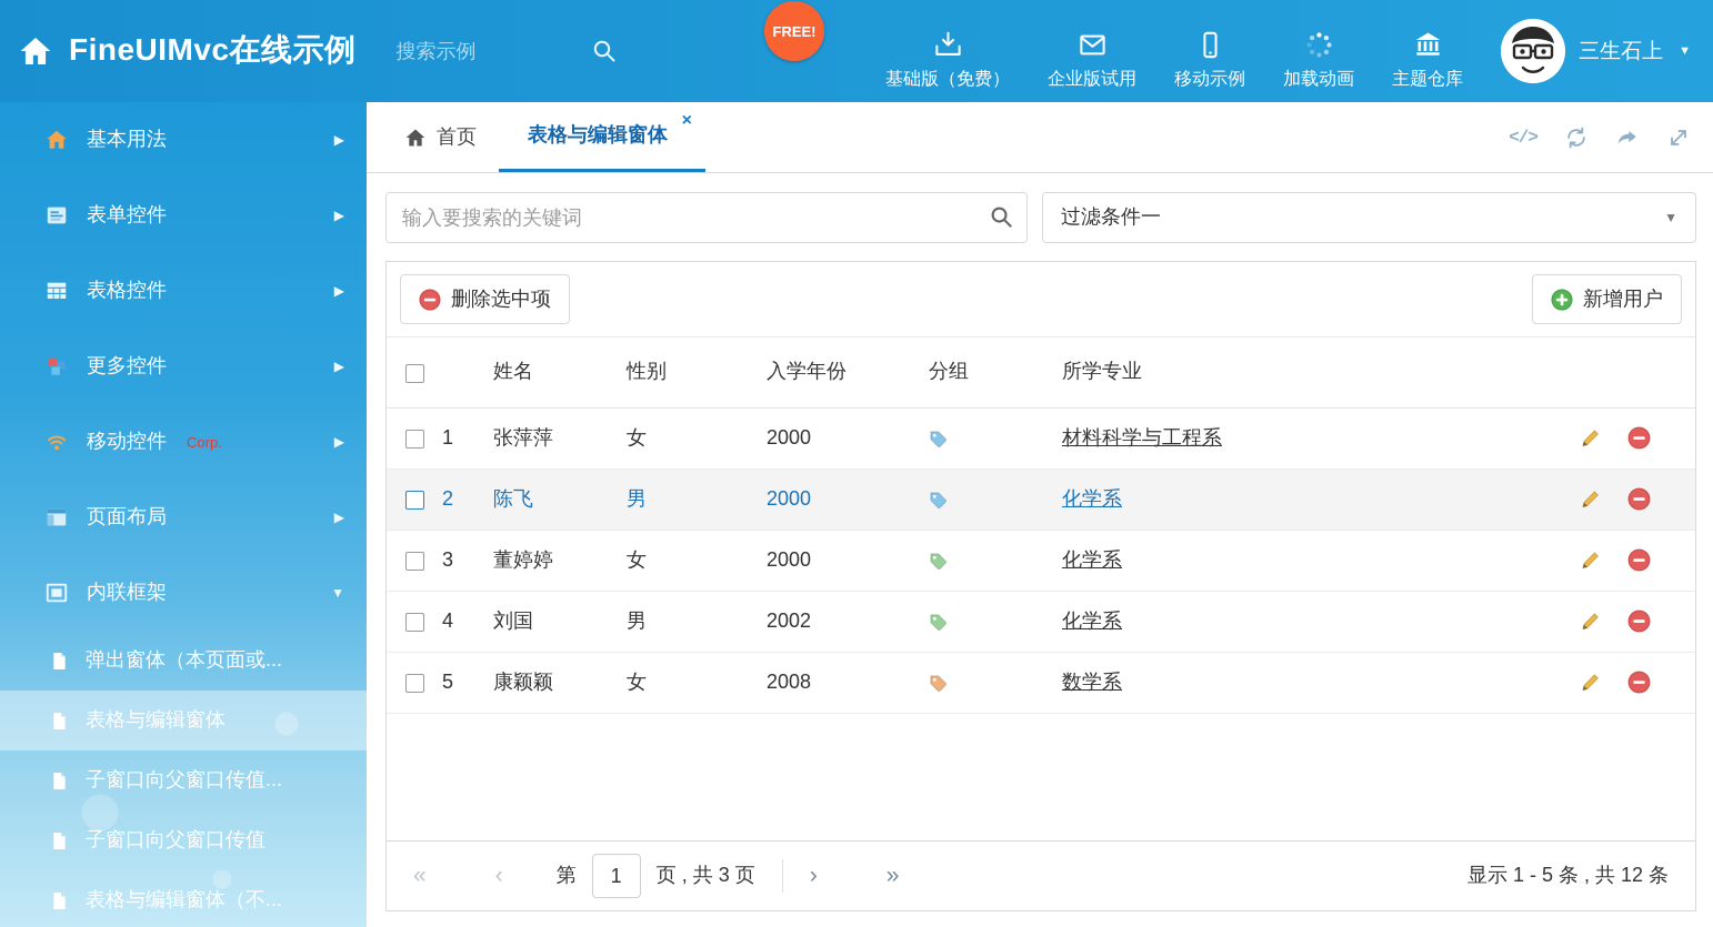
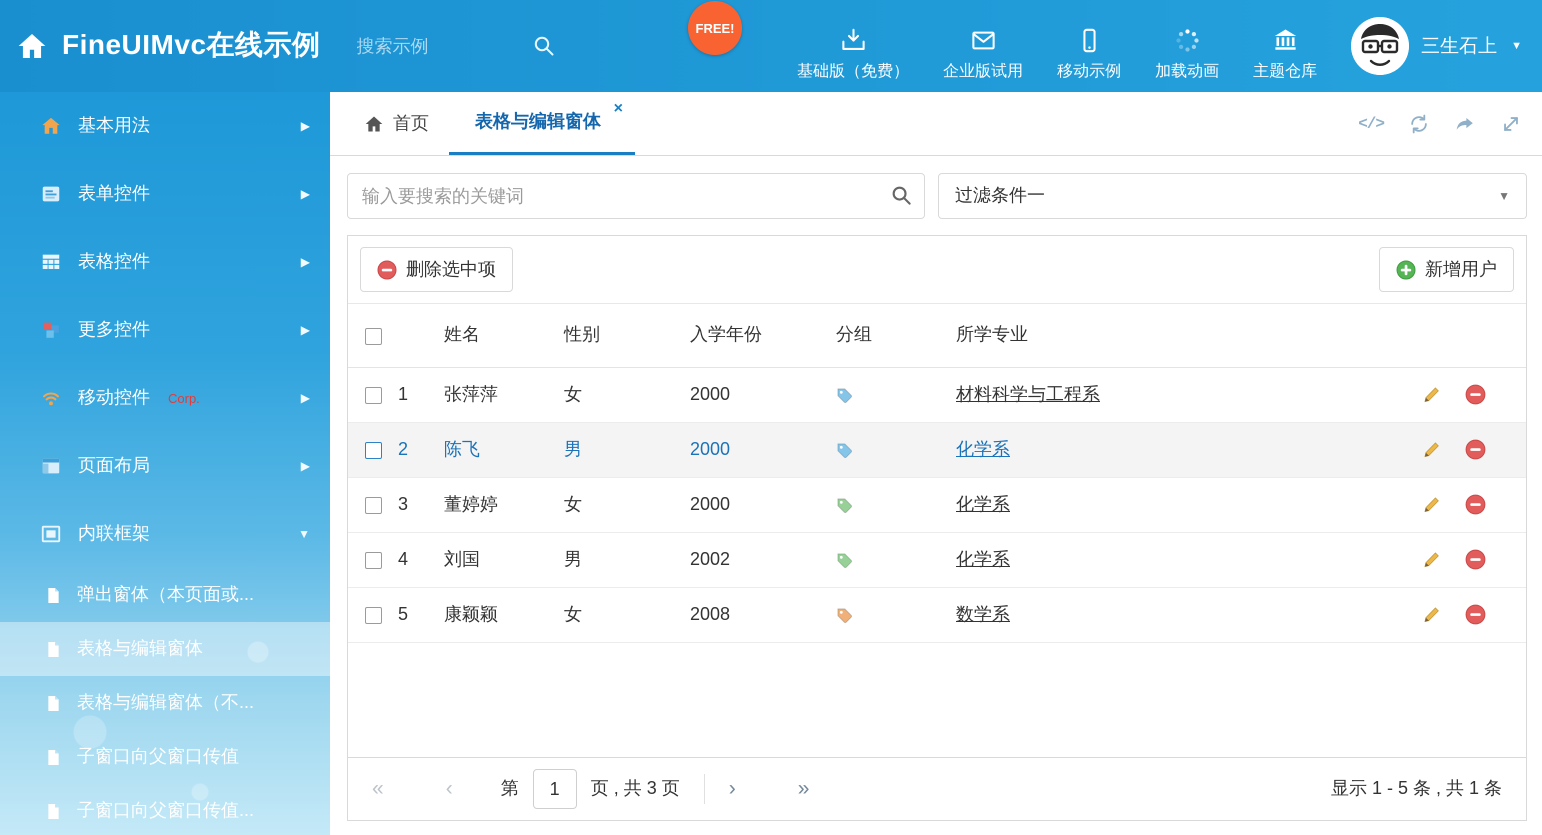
  FineUIMvc在线示例
  搜索示例
  FREE!
  基础版（免费）
  企业版试用
  移动示例
  加载动画
  主题仓库
  三生石上
  ▼
  基本用法
  ▶
  表单控件
  ▶
  表格控件
  ▶
  更多控件
  ▶
  移动控件
  Corp.
  ▶
  页面布局
  ▶
  内联框架
  ▼
  弹出窗体（本页面或...
  表格与编辑窗体
- 子窗口向父窗口传值...
+ 表格与编辑窗体（不...
  子窗口向父窗口传值
- 表格与编辑窗体（不...
+ 子窗口向父窗口传值...
  首页
  表格与编辑窗体
  ×
  </>
  输入要搜索的关键词
  过滤条件一
  ▼
  删除选中项
  新增用户
  		姓名	性别	入学年份	分组	所学专业
  	1	张萍萍	女	2000		材料科学与工程系
  	2	陈飞	男	2000		化学系
  	3	董婷婷	女	2000		化学系
  	4	刘国	男	2002		化学系
  	5	康颖颖	女	2008		数学系
  «
  ‹
  第
  1
  页 , 共 3 页
  ›
  »
- 显示 1 - 5 条 , 共 12 条
+ 显示 1 - 5 条 , 共 1 条
